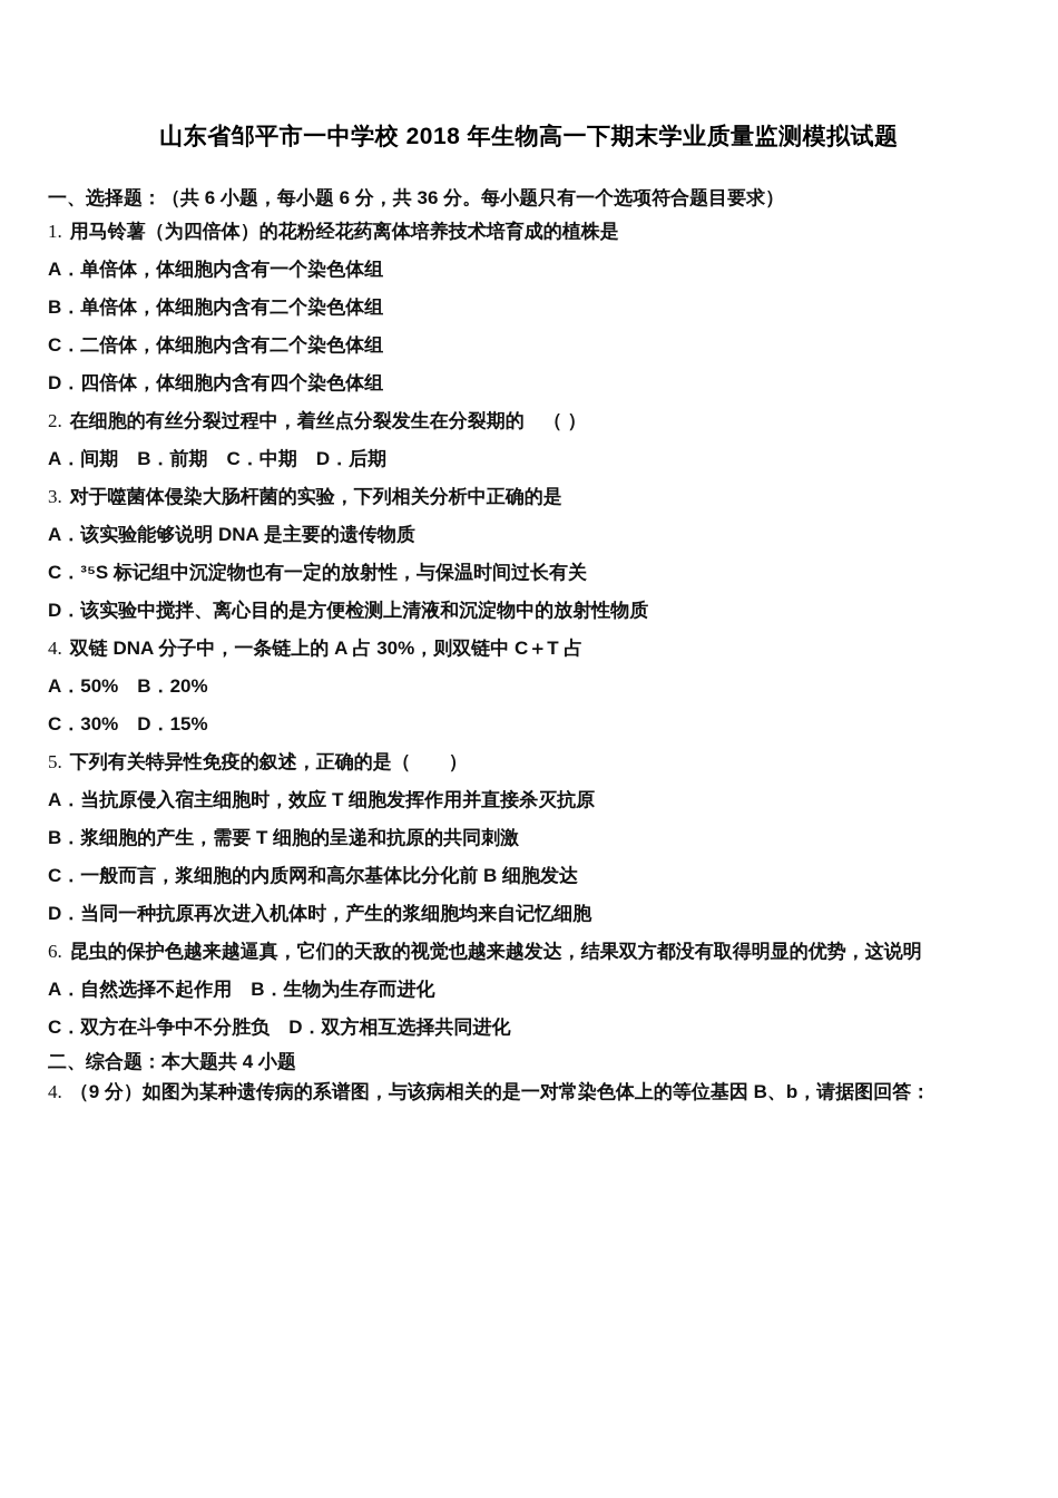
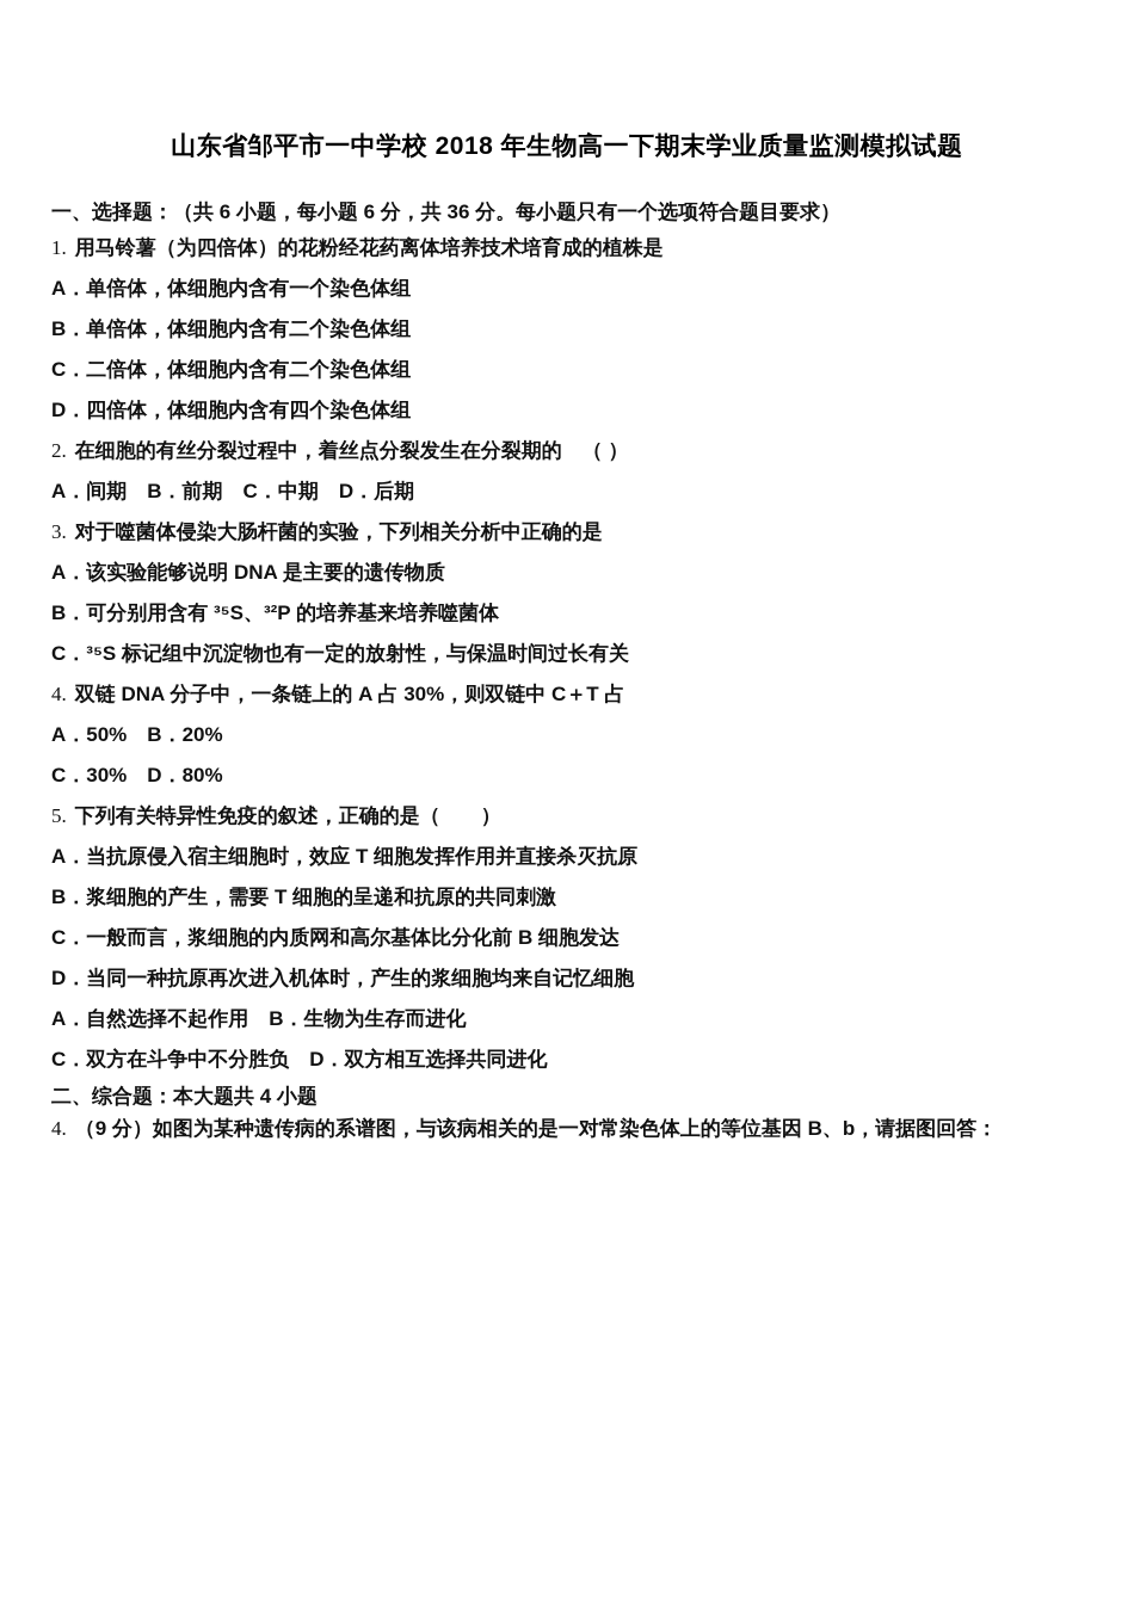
  山东省邹平市一中学校 2018 年生物高一下期末学业质量监测模拟试题
  一、选择题：（共 6 小题，每小题 6 分，共 36 分。每小题只有一个选项符合题目要求）
  1. 用马铃薯（为四倍体）的花粉经花药离体培养技术培育成的植株是
  A．单倍体，体细胞内含有一个染色体组
  B．单倍体，体细胞内含有二个染色体组
  C．二倍体，体细胞内含有二个染色体组
  D．四倍体，体细胞内含有四个染色体组
  2. 在细胞的有丝分裂过程中，着丝点分裂发生在分裂期的 （ ）
  A．间期 B．前期 C．中期 D．后期
  3. 对于噬菌体侵染大肠杆菌的实验，下列相关分析中正确的是
  A．该实验能够说明 DNA 是主要的遗传物质
+ B．可分别用含有 ³⁵S、³²P 的培养基来培养噬菌体
  C．³⁵S 标记组中沉淀物也有一定的放射性，与保温时间过长有关
- D．该实验中搅拌、离心目的是方便检测上清液和沉淀物中的放射性物质
  4. 双链 DNA 分子中，一条链上的 A 占 30%，则双链中 C＋T 占
  A．50% B．20%
- C．30% D．15%
+ C．30% D．80%
  5. 下列有关特异性免疫的叙述，正确的是（ ）
  A．当抗原侵入宿主细胞时，效应 T 细胞发挥作用并直接杀灭抗原
  B．浆细胞的产生，需要 T 细胞的呈递和抗原的共同刺激
  C．一般而言，浆细胞的内质网和高尔基体比分化前 B 细胞发达
  D．当同一种抗原再次进入机体时，产生的浆细胞均来自记忆细胞
- 6. 昆虫的保护色越来越逼真，它们的天敌的视觉也越来越发达，结果双方都没有取得明显的优势，这说明
  A．自然选择不起作用 B．生物为生存而进化
  C．双方在斗争中不分胜负 D．双方相互选择共同进化
  二、综合题：本大题共 4 小题
  4. （9 分）如图为某种遗传病的系谱图，与该病相关的是一对常染色体上的等位基因 B、b，请据图回答：
